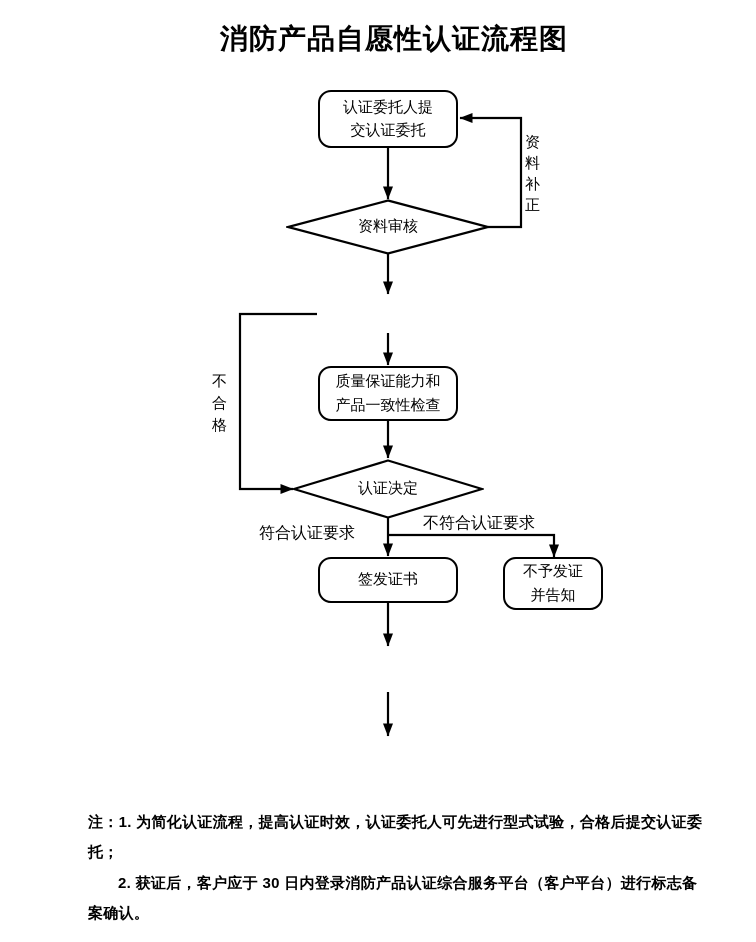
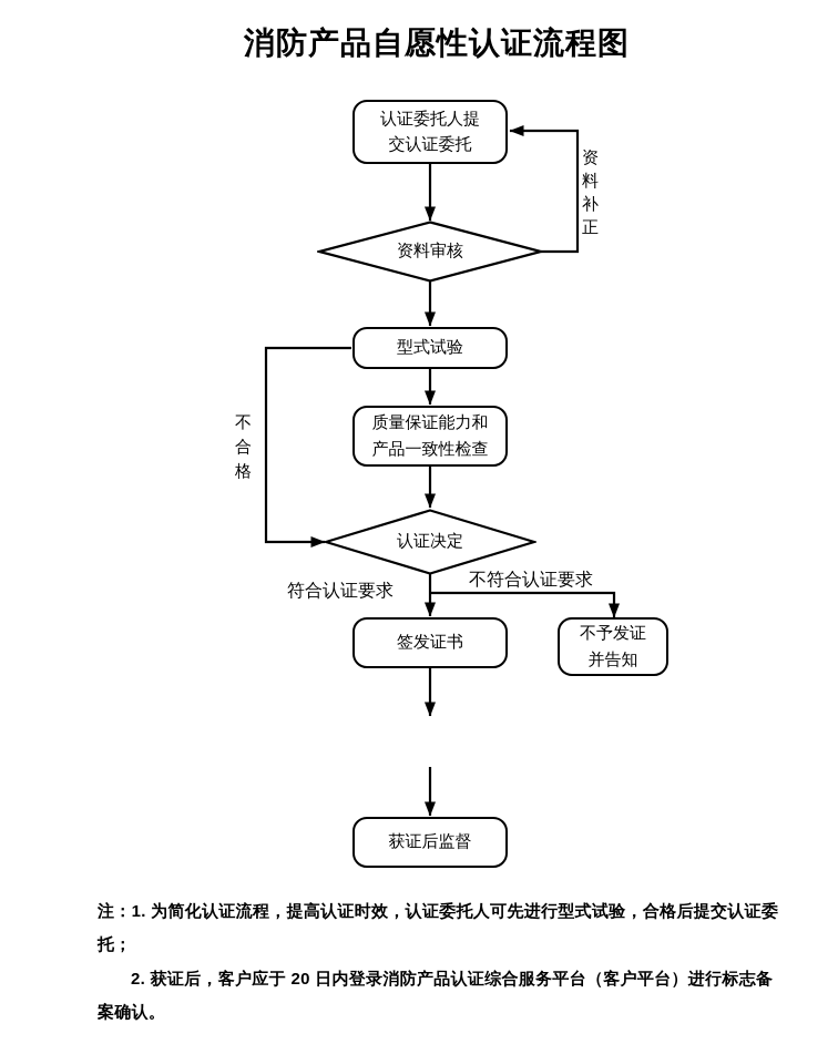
  消防产品自愿性认证流程图
  认证委托人提
  交认证委托
  资料审核
+ 型式试验
  质量保证能力和
  产品一致性检查
  认证决定
  签发证书
  不予发证
  并告知
+ 获证后监督
  资料补正
  不合格
  符合认证要求
  不符合认证要求
  注：1. 为简化认证流程，提高认证时效，认证委托人可先进行型式试验，合格后提交认证委
  托；
- 2. 获证后，客户应于 30 日内登录消防产品认证综合服务平台（客户平台）进行标志备
+ 2. 获证后，客户应于 20 日内登录消防产品认证综合服务平台（客户平台）进行标志备
  案确认。
